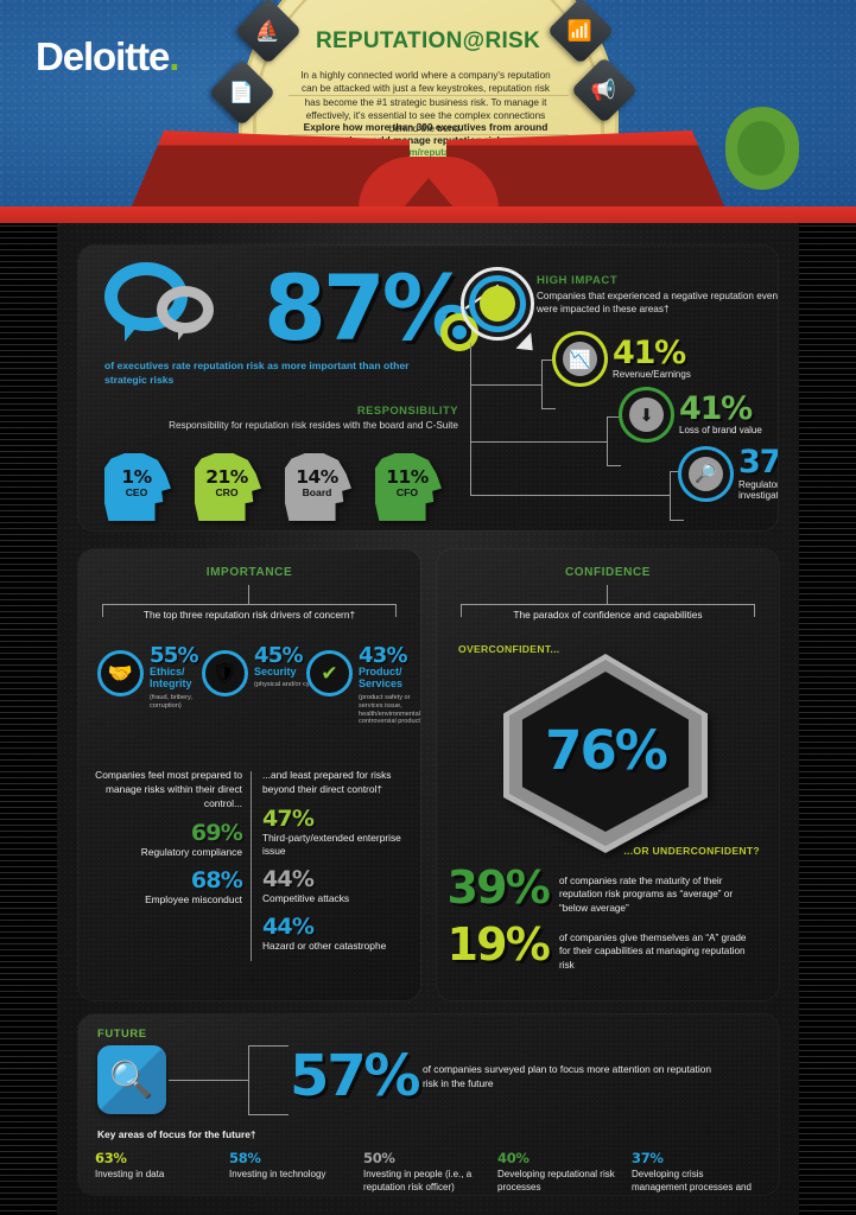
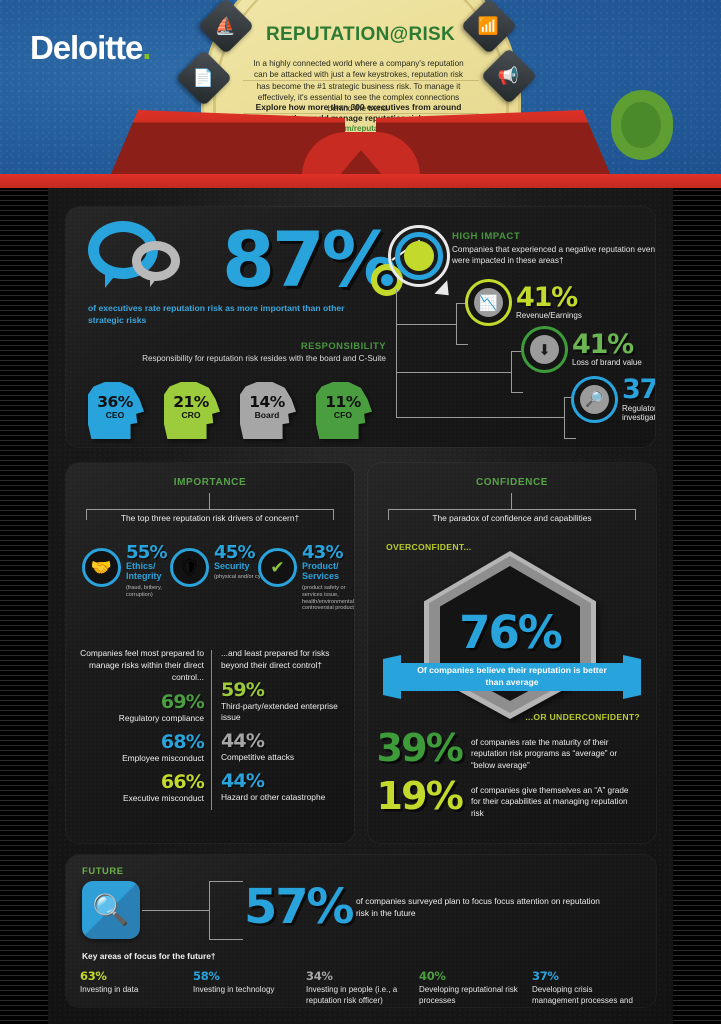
  Deloitte.
  REPUTATION@RISK
  In a highly connected world where a company's reputation can be attacked with just a few keystrokes, reputation risk has become the #1 strategic business risk. To manage it effectively, it's essential to see the complex connections behind the trend.
  87%
  of executives rate reputation risk as more important than other strategic risks
  RESPONSIBILITY
  Responsibility for reputation risk resides with the board and C-Suite
- 1%
+ 36%
  CEO
  21%
  CRO
  14%
  Board
  11%
  CFO
  HIGH IMPACT
  Companies that experienced a negative reputation even were impacted in these areas†
  📉
  41%
  Revenue/Earnings
  ⬇
  41%
  Loss of brand value
  🔎
  Regulato investigat
  IMPORTANCE
  The top three reputation risk drivers of concern†
  🤝
  55%
  Ethics/
  Integrity
  45%
  Security
  ✔
  43%
  Product/
  Services
  Companies feel most prepared to manage risks within their direct control...
  69%
  Regulatory compliance
  68%
  Employee misconduct
+ 66%
+ Executive misconduct
  ...and least prepared for risks beyond their direct control†
- 47%
+ 59%
  Third-party/extended enterprise issue
  44%
  Competitive attacks
  44%
  Hazard or other catastrophe
  CONFIDENCE
  The paradox of confidence and capabilities
  OVERCONFIDENT...
  76%
+ Of companies believe their reputation is better than average
  ...OR UNDERCONFIDENT?
  39%
  of companies rate the maturity of their reputation risk programs as “average” or “below average”
  19%
  of companies give themselves an “A” grade for their capabilities at managing reputation risk
  FUTURE
  🔍
  57%
- of companies surveyed plan to focus more attention on reputation risk in the future
+ of companies surveyed plan to focus focus attention on reputation risk in the future
  Key areas of focus for the future†
  63%
  Investing in data
  58%
  Investing in technology
- 50%
+ 34%
  Investing in people (i.e., a reputation risk officer)
  40%
  Developing reputational risk processes
  37%
  Developing crisis management processes and
